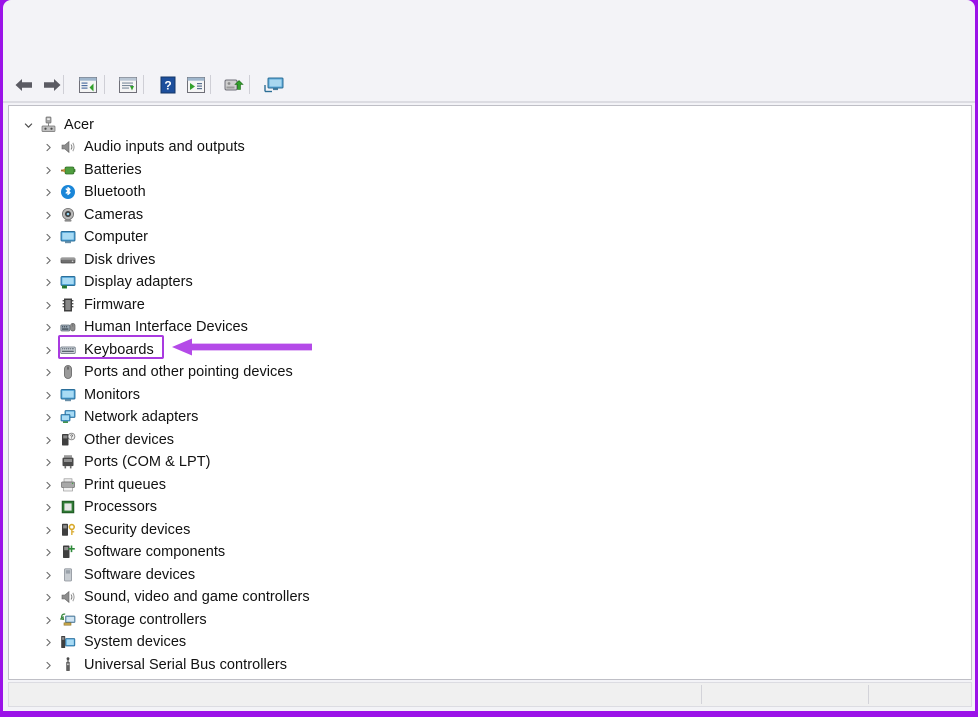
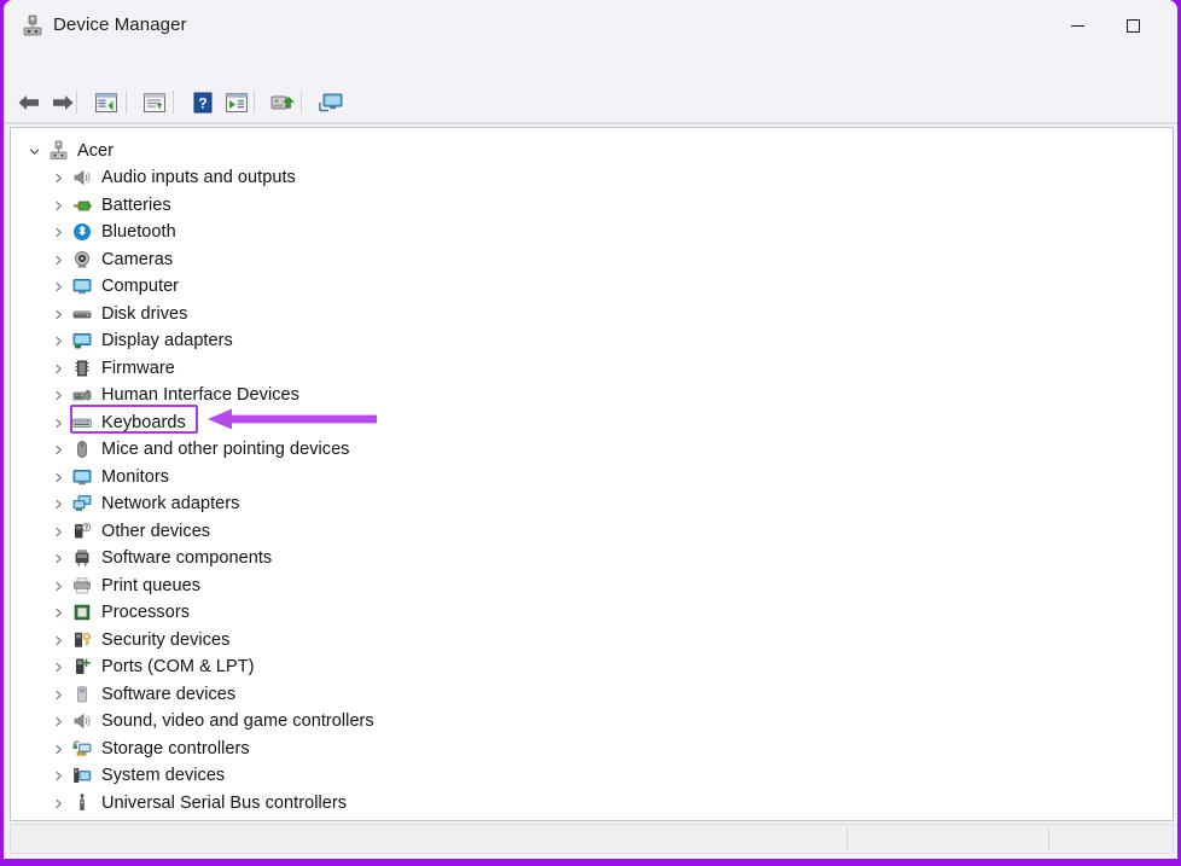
+ Device Manager
  ?
  Acer
  Audio inputs and outputs
  Batteries
  Bluetooth
  Cameras
  Computer
  Disk drives
  Display adapters
  Firmware
  Human Interface Devices
  Keyboards
- Ports and other pointing devices
+ Mice and other pointing devices
  Monitors
  Network adapters
  Other devices
- Ports (COM & LPT)
+ Software components
  Print queues
  Processors
  Security devices
- Software components
+ Ports (COM & LPT)
  Software devices
  Sound, video and game controllers
  Storage controllers
  System devices
  Universal Serial Bus controllers
